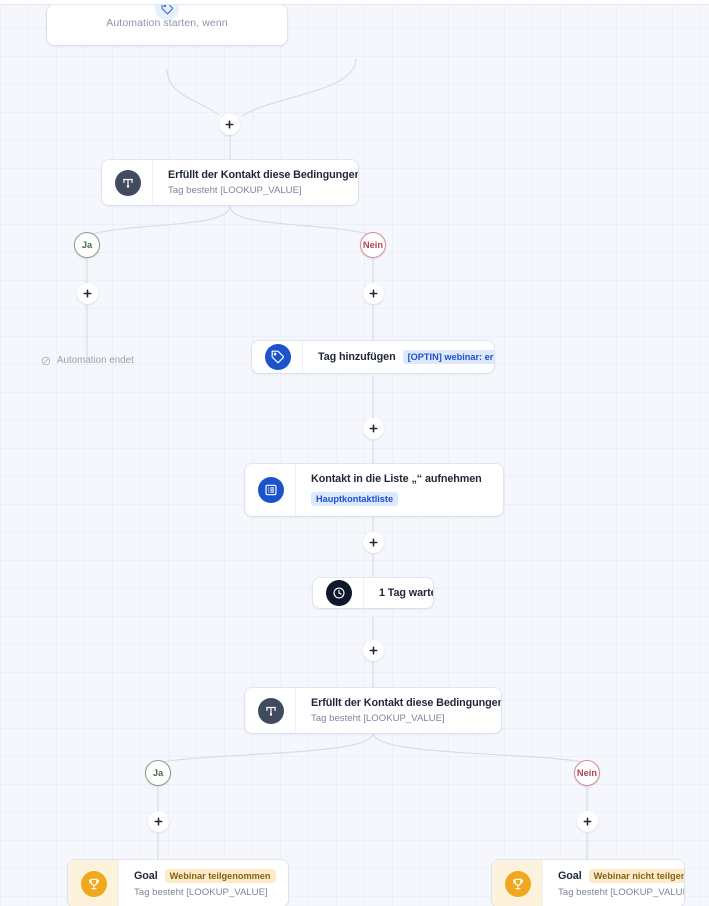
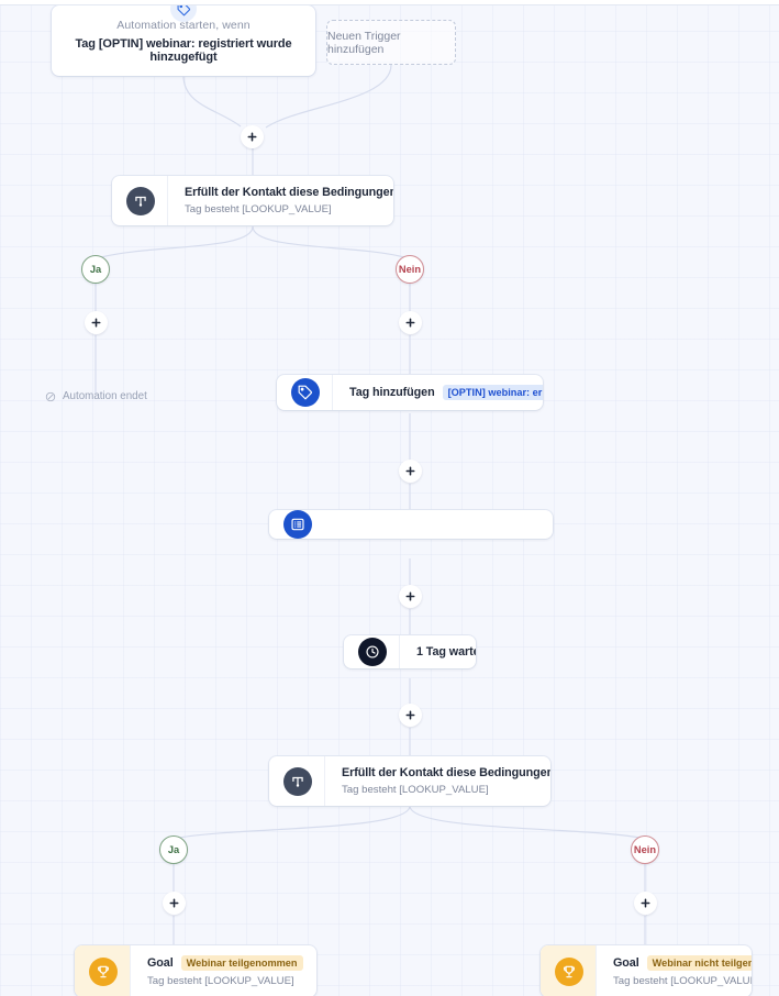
  Automation starten, wenn
+ Tag [OPTIN] webinar: registriert wurde hinzugefügt
+ Neuen Trigger hinzufügen
  Erfüllt der Kontakt diese Bedingungen
  Tag besteht [LOOKUP_VALUE]
  Ja
  Nein
  Automation endet
  Tag hinzufügen
- Kontakt in die Liste „“ aufnehmen
- Hauptkontaktliste
  1 Tag wart
  Erfüllt der Kontakt diese Bedingungen
  Tag besteht [LOOKUP_VALUE]
  Ja
  Nein
  Goal
  Webinar teilgenommen
  Tag besteht [LOOKUP_VALUE]
  Goal
  Webinar nicht teilgen
  Tag besteht [LOOKUP_VALU
